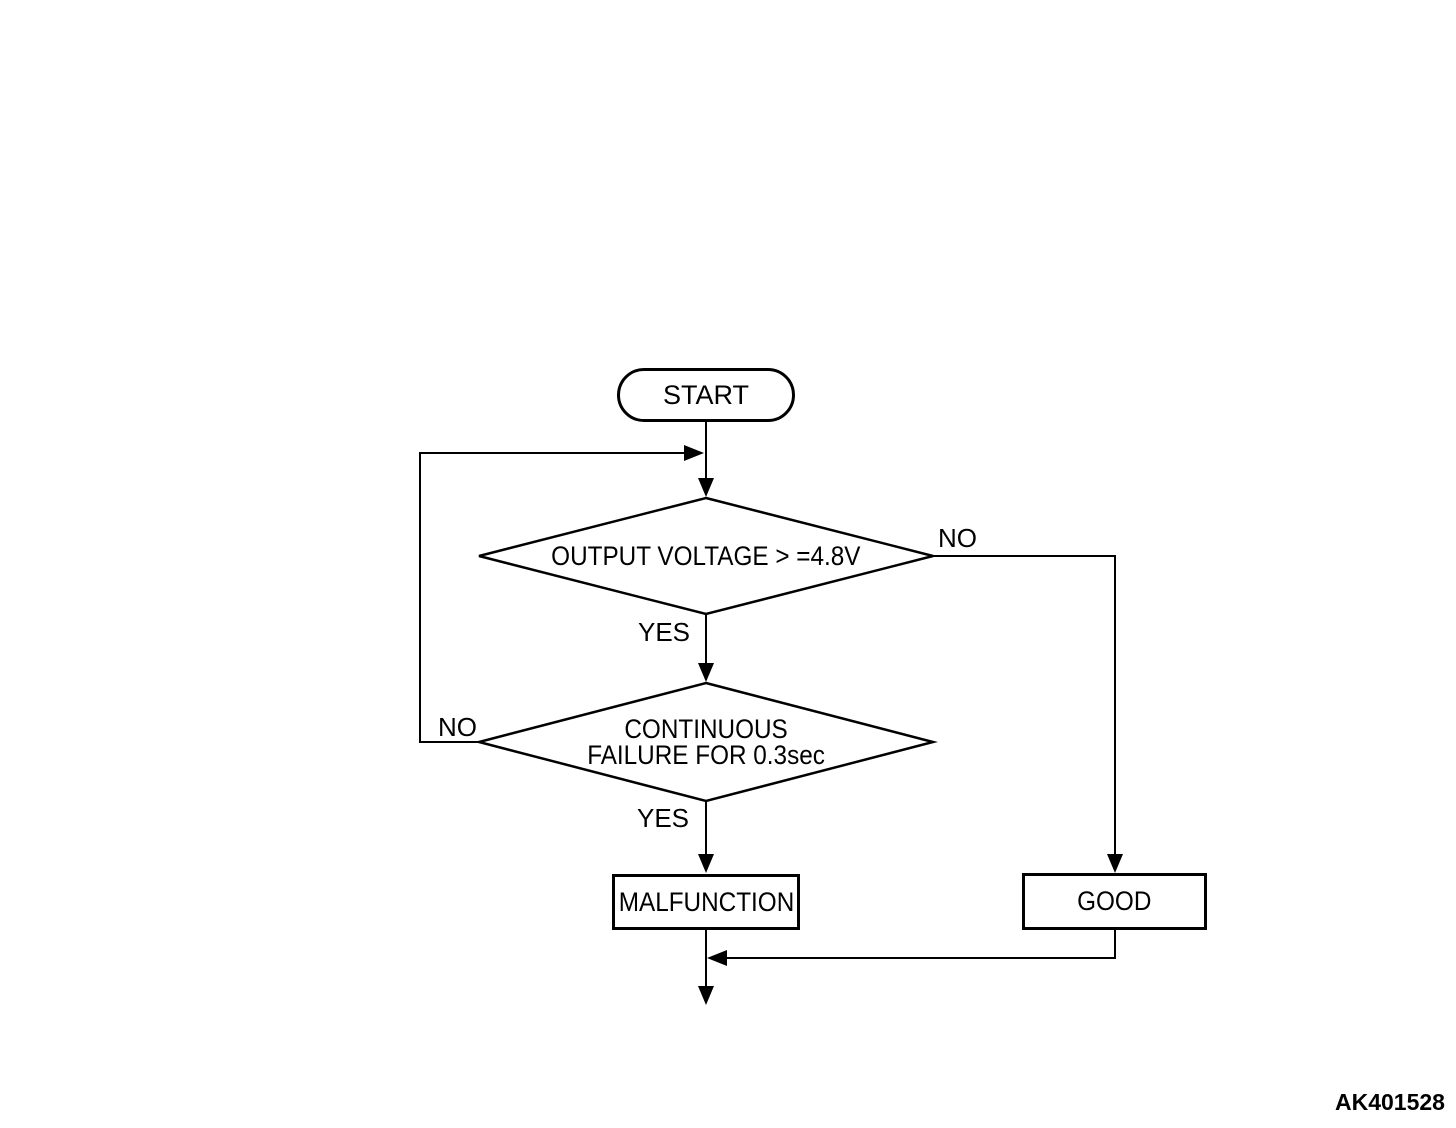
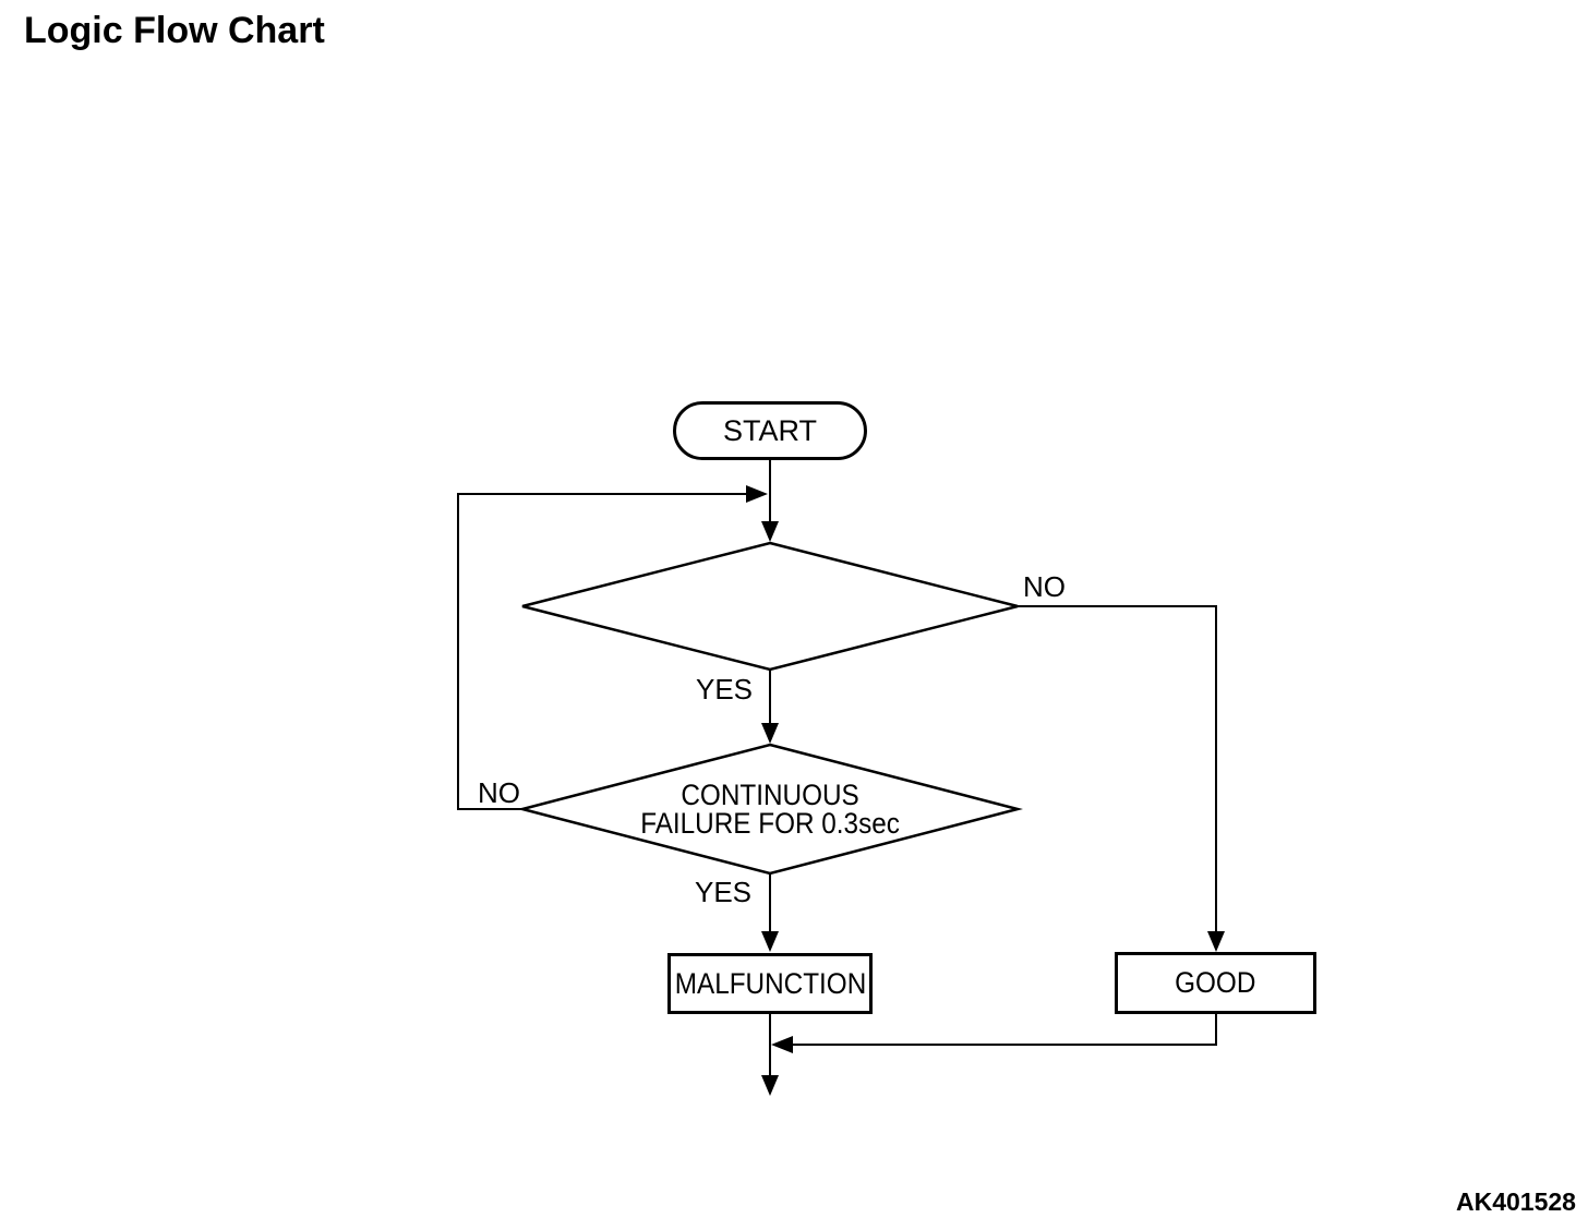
+ Logic Flow Chart
  START
- OUTPUT VOLTAGE > =4.8V
  CONTINUOUS
  FAILURE FOR 0.3sec
  YES
  NO
  YES
  NO
  MALFUNCTION
  GOOD
  AK401528
